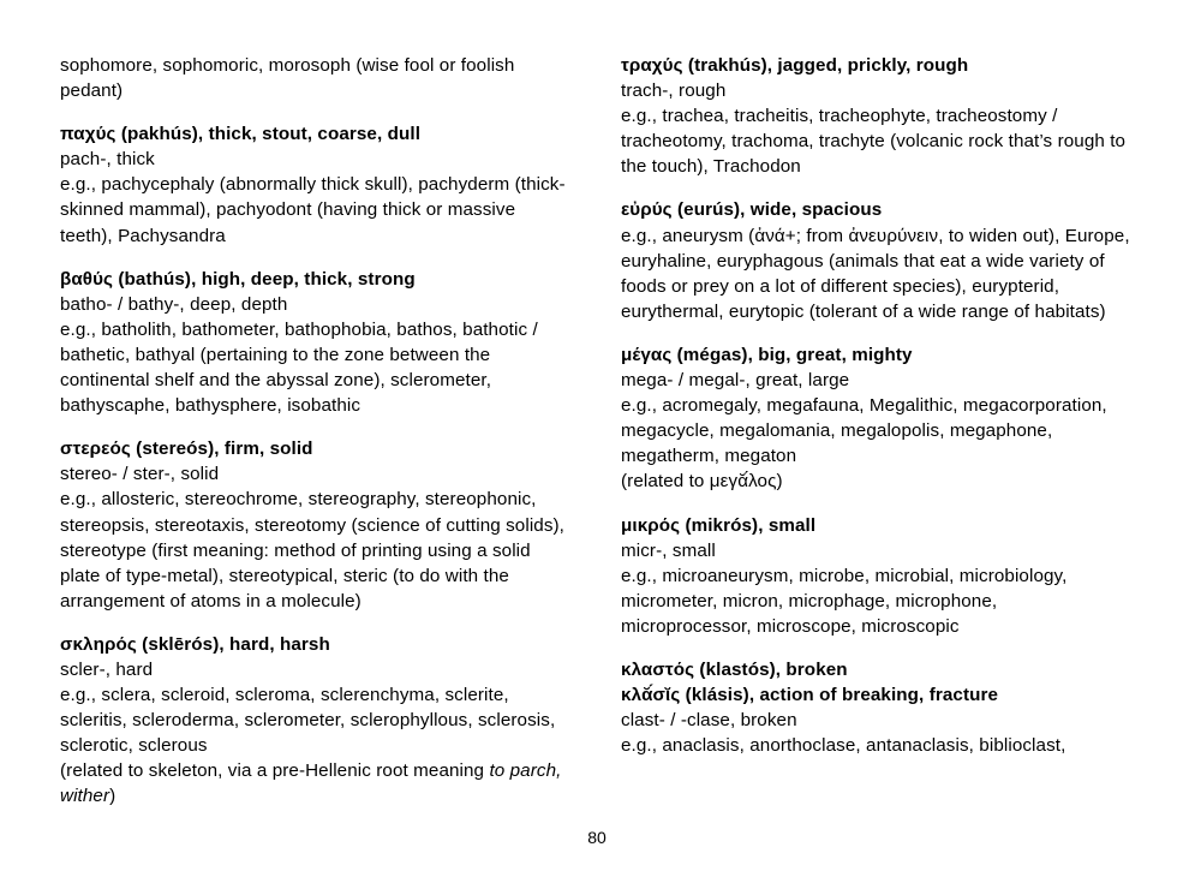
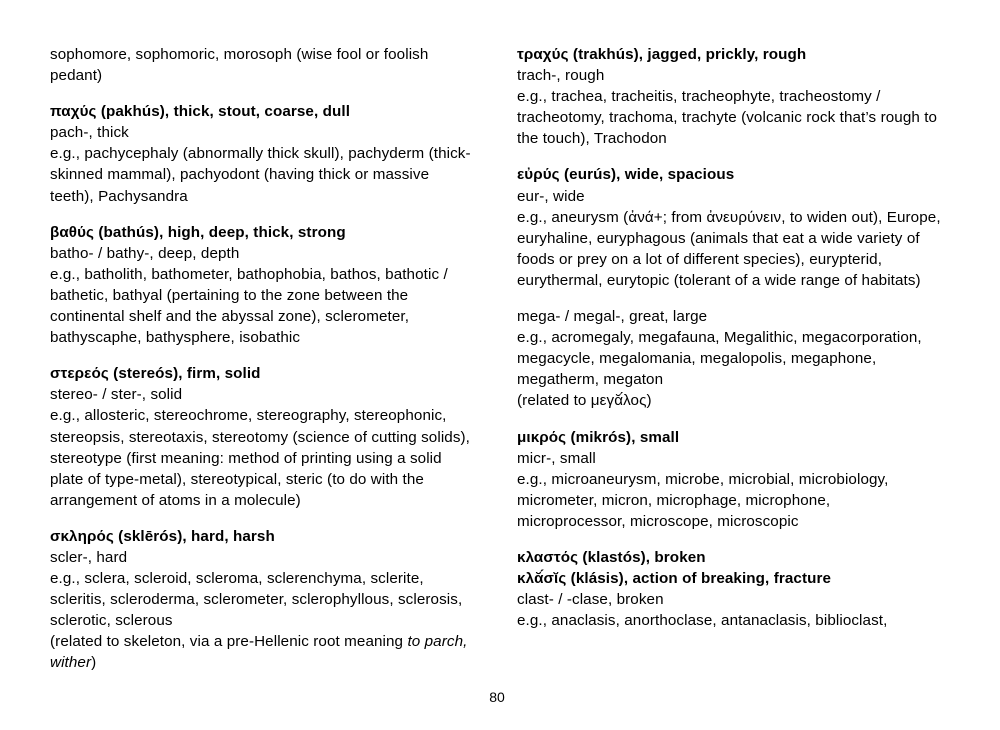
  sophomore, sophomoric, morosoph (wise fool or foolish
  pedant)
  παχύς (pakhús), thick, stout, coarse, dull
  pach-, thick
  e.g., pachycephaly (abnormally thick skull), pachyderm (thick-
  skinned mammal), pachyodont (having thick or massive
  teeth), Pachysandra
  βαθύς (bathús), high, deep, thick, strong
  batho- / bathy-, deep, depth
  e.g., batholith, bathometer, bathophobia, bathos, bathotic /
  bathetic, bathyal (pertaining to the zone between the
  continental shelf and the abyssal zone), sclerometer,
  bathyscaphe, bathysphere, isobathic
  στερεός (stereós), firm, solid
  stereo- / ster-, solid
  e.g., allosteric, stereochrome, stereography, stereophonic,
  stereopsis, stereotaxis, stereotomy (science of cutting solids),
  stereotype (first meaning: method of printing using a solid
  plate of type-metal), stereotypical, steric (to do with the
  arrangement of atoms in a molecule)
  σκληρός (sklērós), hard, harsh
  scler-, hard
  e.g., sclera, scleroid, scleroma, sclerenchyma, sclerite,
  scleritis, scleroderma, sclerometer, sclerophyllous, sclerosis,
  sclerotic, sclerous
  (related to skeleton, via a pre-Hellenic root meaning to parch,
  wither)
  τραχύς (trakhús), jagged, prickly, rough
  trach-, rough
  e.g., trachea, tracheitis, tracheophyte, tracheostomy /
  tracheotomy, trachoma, trachyte (volcanic rock that’s rough to
  the touch), Trachodon
  εὐρύς (eurús), wide, spacious
+ eur-, wide
  e.g., aneurysm (ἀνά+; from ἀνευρύνειν, to widen out), Europe,
  euryhaline, euryphagous (animals that eat a wide variety of
  foods or prey on a lot of different species), eurypterid,
  eurythermal, eurytopic (tolerant of a wide range of habitats)
- μέγας (mégas), big, great, mighty
  mega- / megal-, great, large
  e.g., acromegaly, megafauna, Megalithic, megacorporation,
  megacycle, megalomania, megalopolis, megaphone,
  megatherm, megaton
  (related to μεγᾰ́λος)
  μικρός (mikrós), small
  micr-, small
  e.g., microaneurysm, microbe, microbial, microbiology,
  micrometer, micron, microphage, microphone,
  microprocessor, microscope, microscopic
  κλαστός (klastós), broken
  κλᾰ́σῐς (klásis), action of breaking, fracture
  clast- / -clase, broken
  e.g., anaclasis, anorthoclase, antanaclasis, biblioclast,
  80
